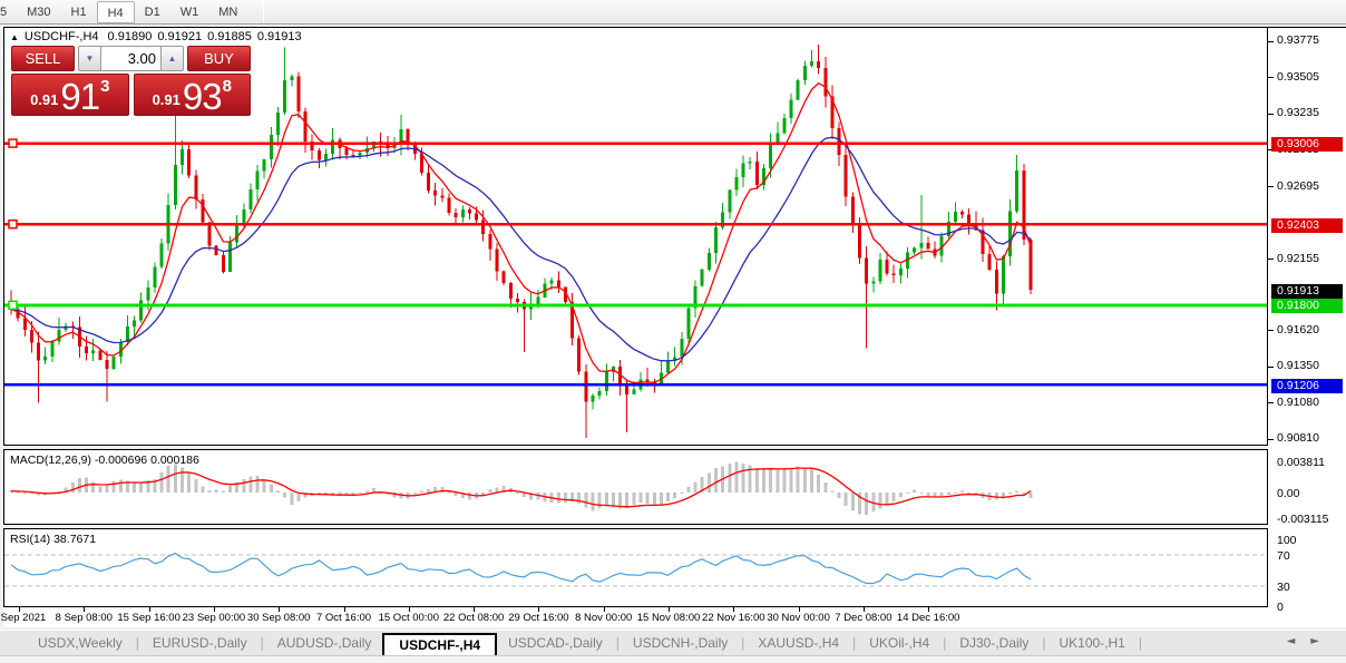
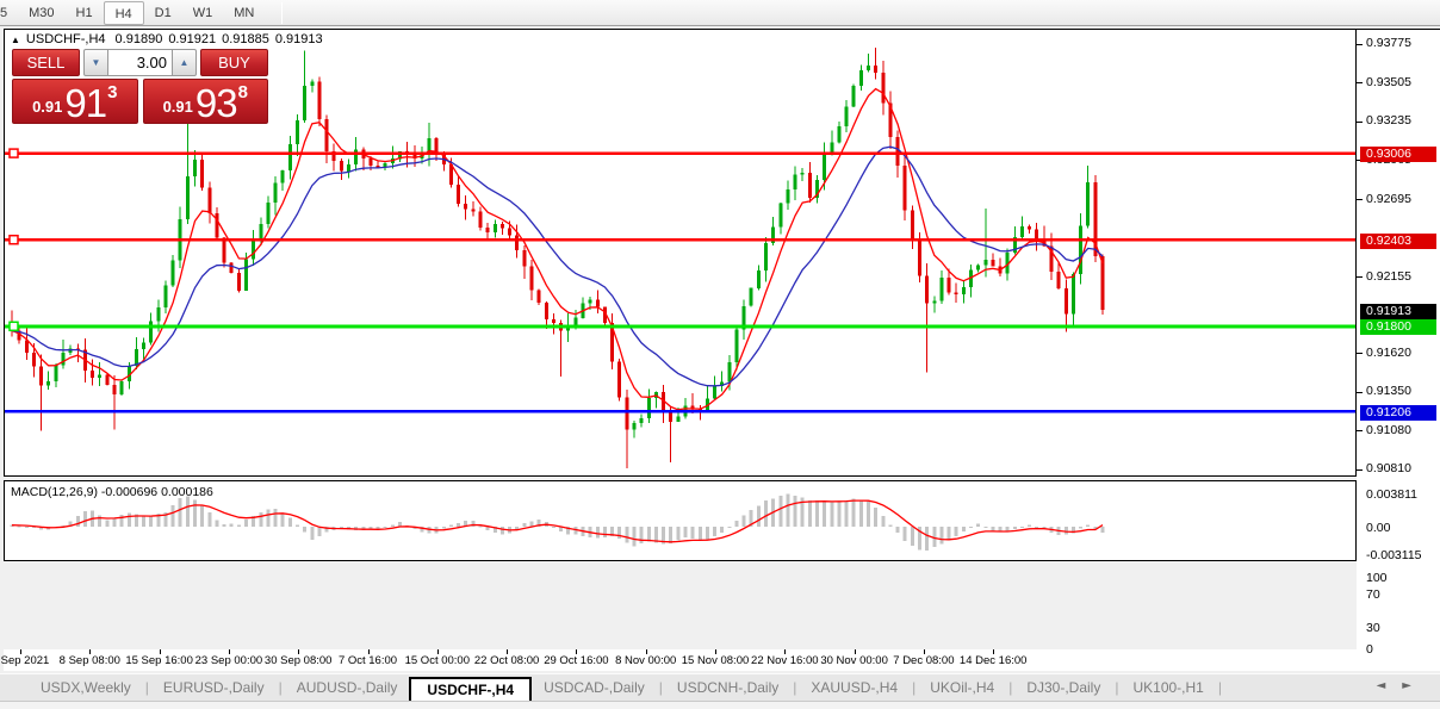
  5
  M30
  H1
  H4
  D1
  W1
  MN
  ▲ USDCHF-,H4 0.91890 0.91921 0.91885 0.91913
  SELL
  ▼
  3.00
  ▲
  BUY
  0.91
  91
  3
  0.91
  93
  8
  MACD(12,26,9) -0.000696 0.000186
- RSI(14) 38.7671
  0.93775
  0.93505
  0.93235
  0.92695
  0.92155
  0.91620
  0.91350
  0.91080
  0.90810
  0.93006
  0.92403
  0.91913
  0.91800
  0.91206
  0.003811
  0.00
  -0.003115
  100
  70
  30
  0
  Sep 2021
  8 Sep 08:00
  15 Sep 16:00
  23 Sep 00:00
  30 Sep 08:00
  7 Oct 16:00
  15 Oct 00:00
  22 Oct 08:00
  29 Oct 16:00
  8 Nov 00:00
  15 Nov 08:00
  22 Nov 16:00
  30 Nov 00:00
  7 Dec 08:00
  14 Dec 16:00
  USDX,Weekly
  |
  EURUSD-,Daily
  |
  AUDUSD-,Daily
  USDCHF-,H4
  USDCAD-,Daily
  |
  USDCNH-,Daily
  |
  XAUUSD-,H4
  |
  UKOil-,H4
  |
  DJ30-,Daily
  |
  UK100-,H1
  |
  ◄►
